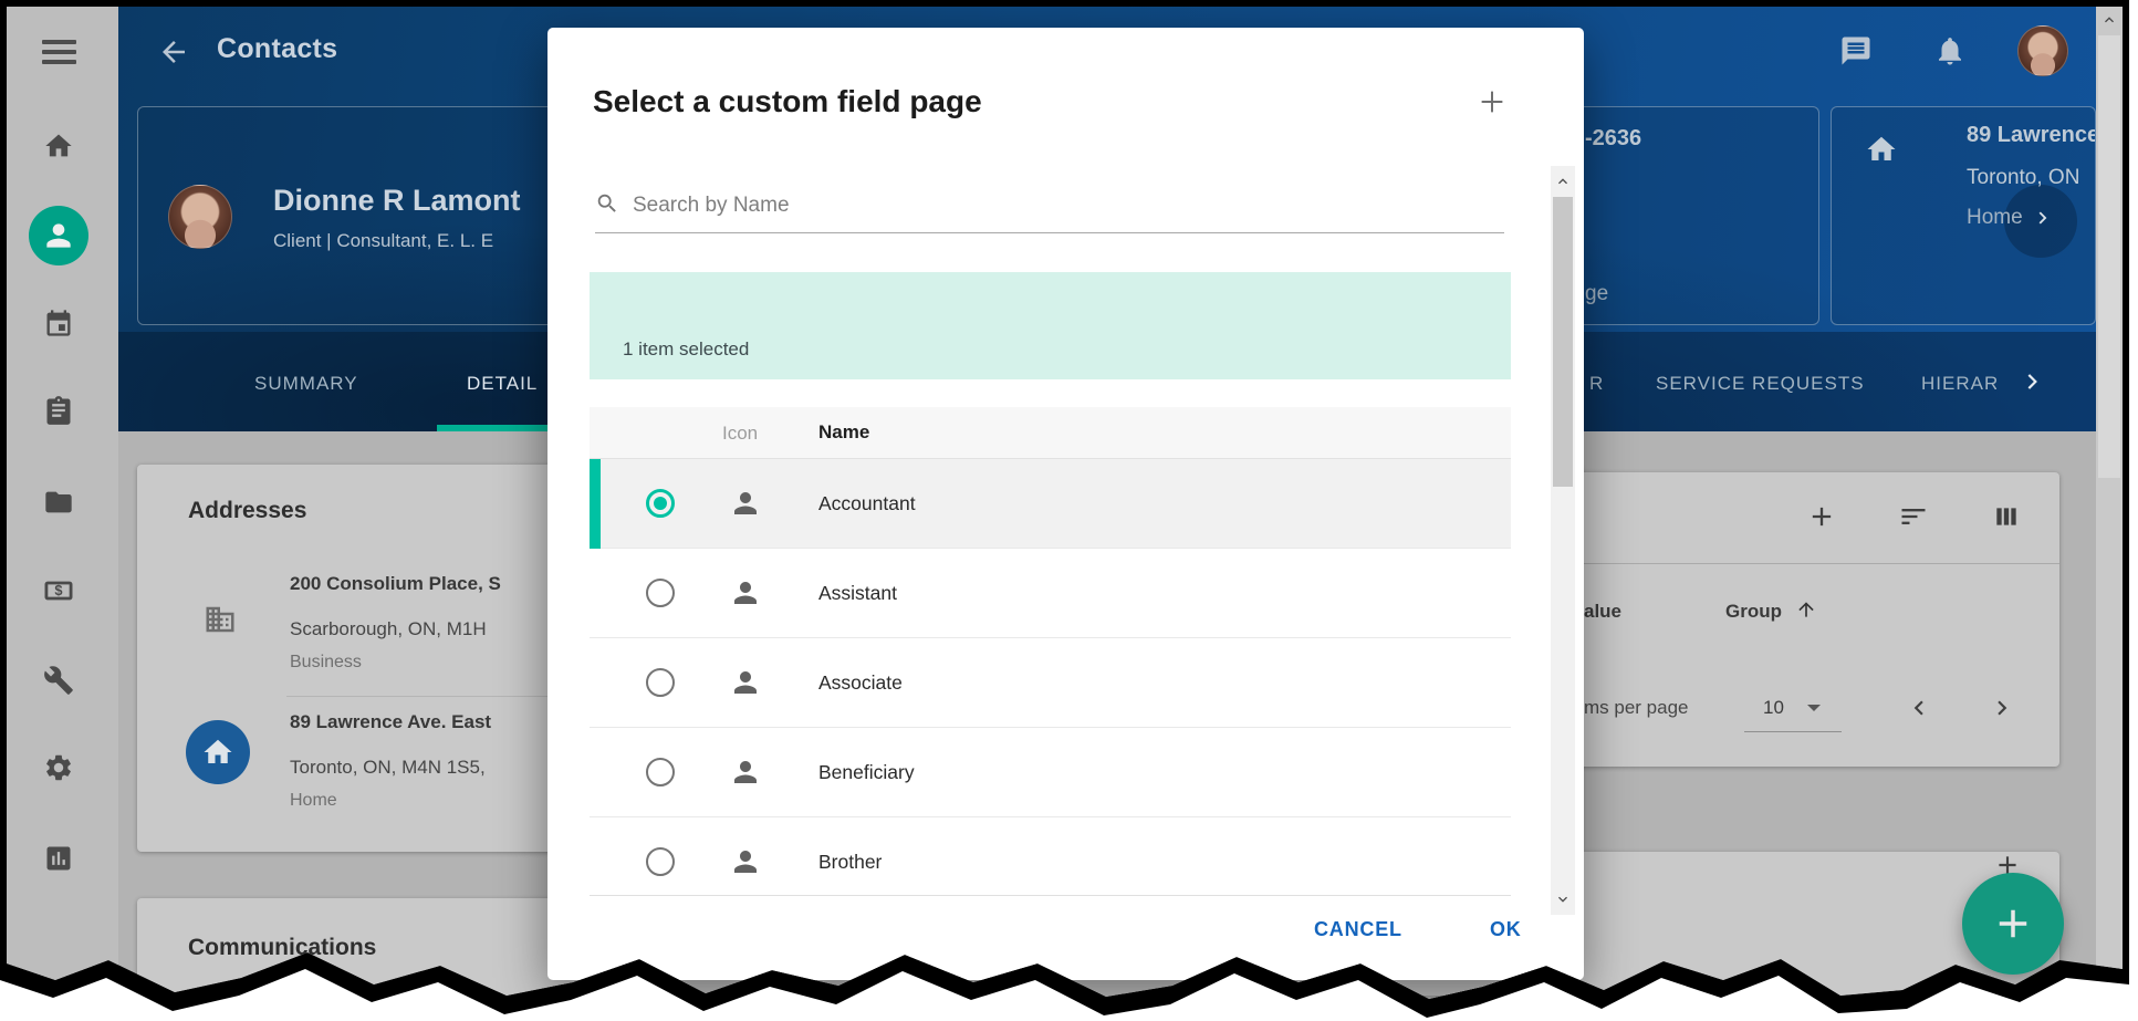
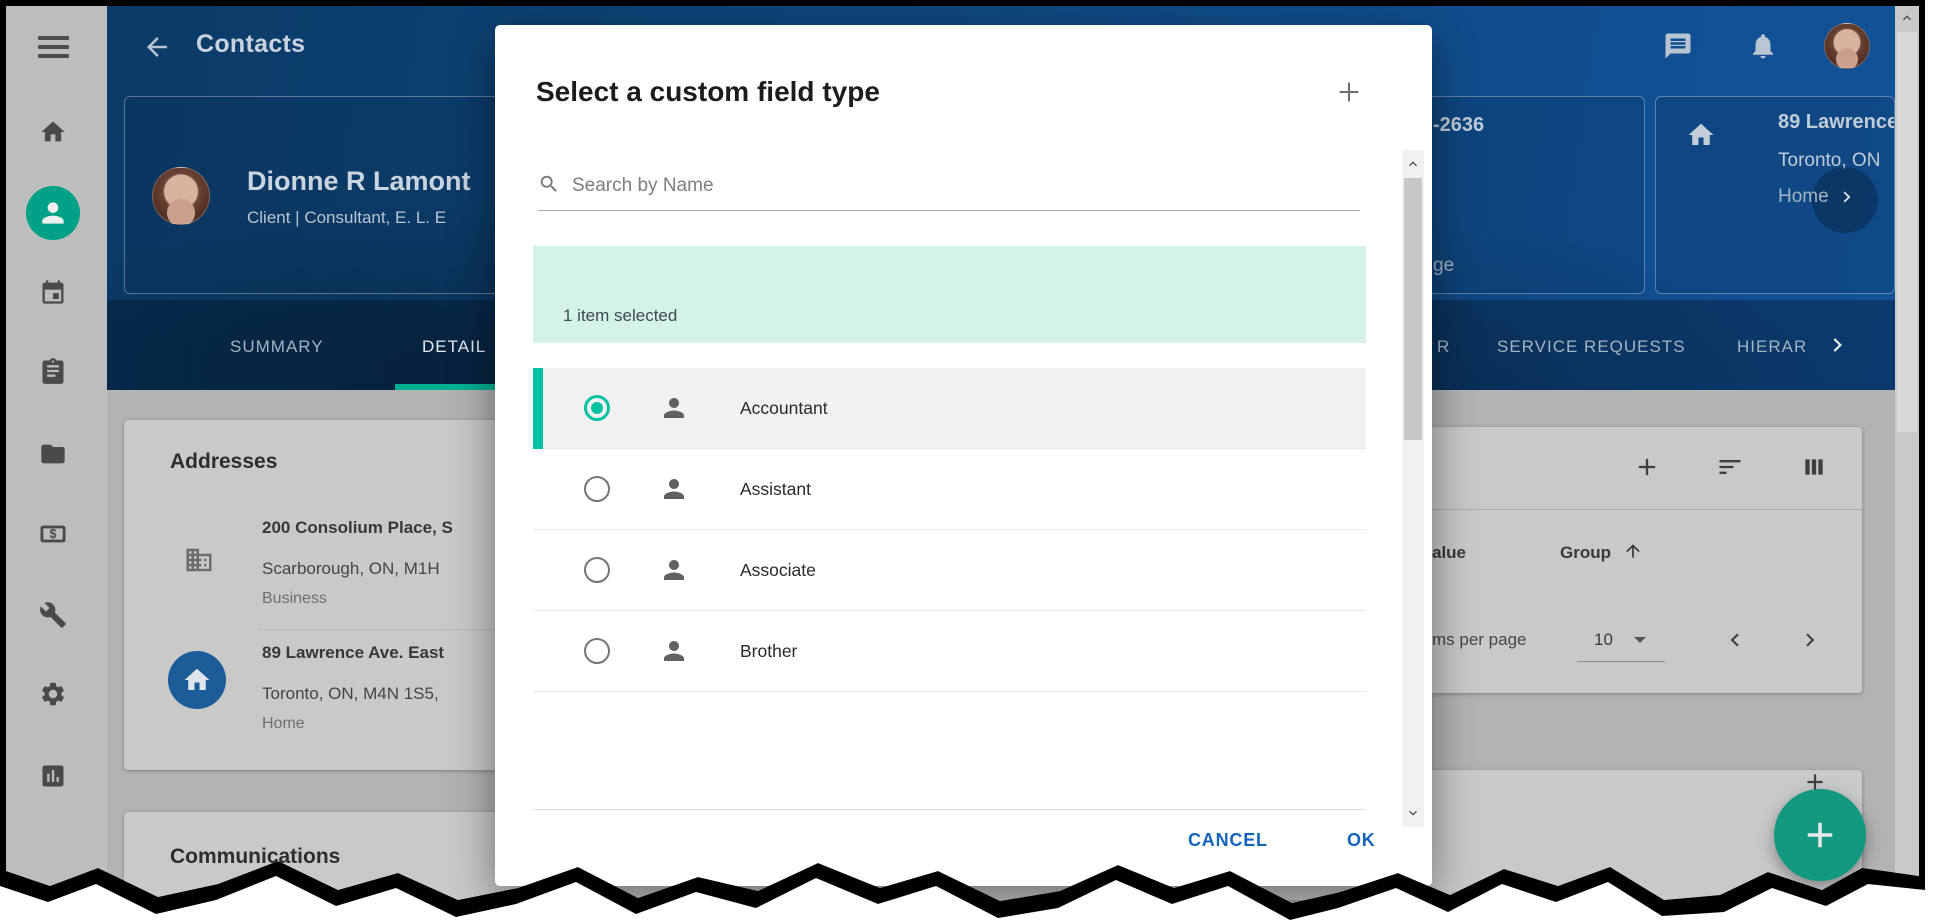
  $
  Contacts
  Dionne R Lamont
  Client | Consultant, E. L. E
  -2636
  ge
  89 Lawrence
  Toronto, ON
  Home
  SUMMARY
  DETAIL
  R
  SERVICE REQUESTS
  HIERAR
  Addresses
  200 Consolium Place, S
  Scarborough, ON, M1H
  Business
  89 Lawrence Ave. East
  Toronto, ON, M4N 1S5,
  Home
  Communications
  alue
  Group
  ms per page
  10
- Select a custom field page
+ Select a custom field type
  Search by Name
  1 item selected
- Icon
- Name
  Accountant
  Assistant
  Associate
- Beneficiary
  Brother
  CANCEL
  OK
